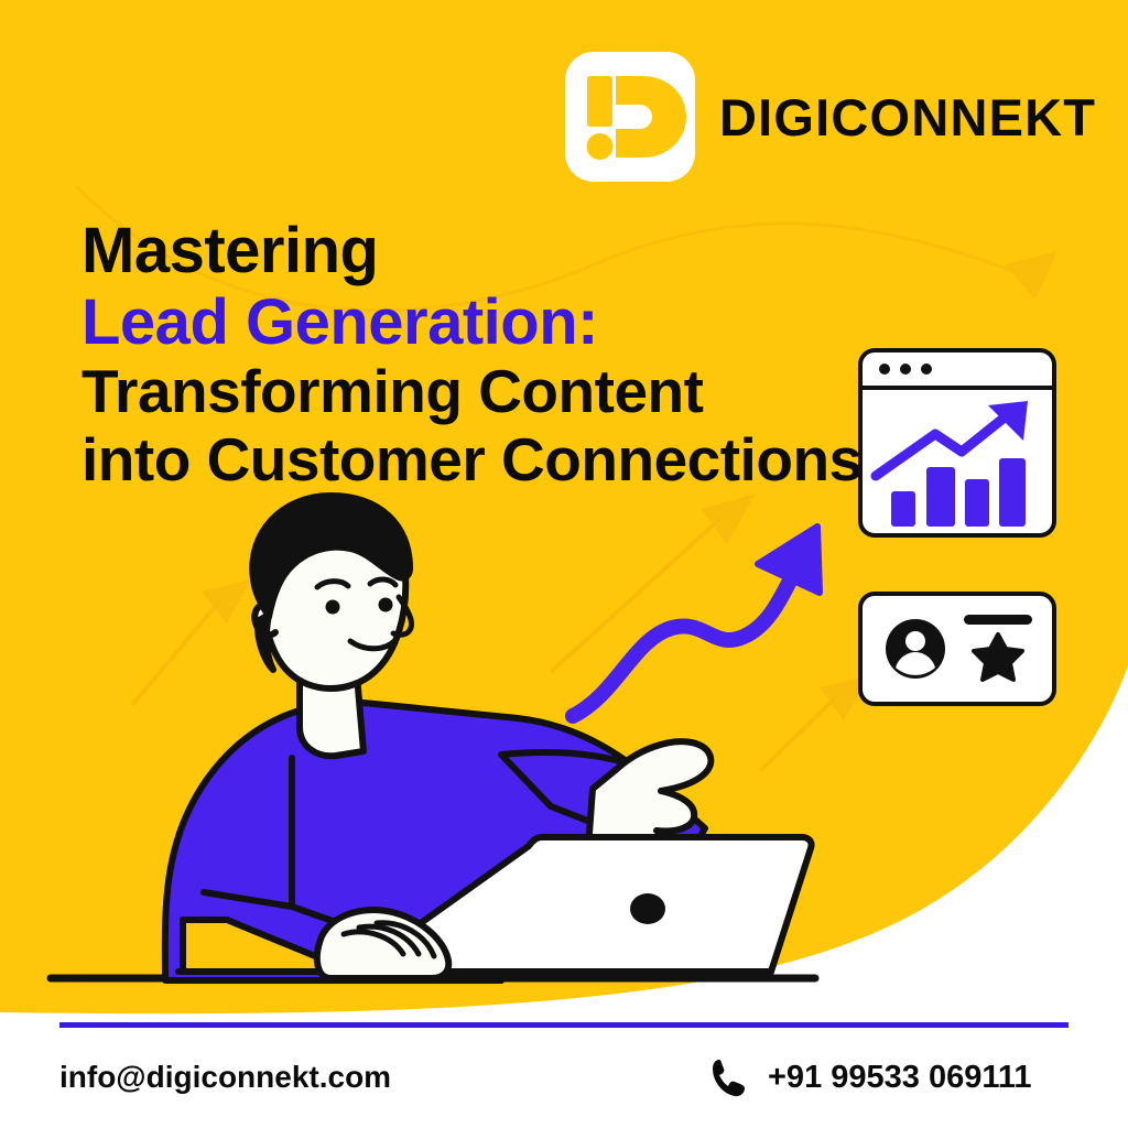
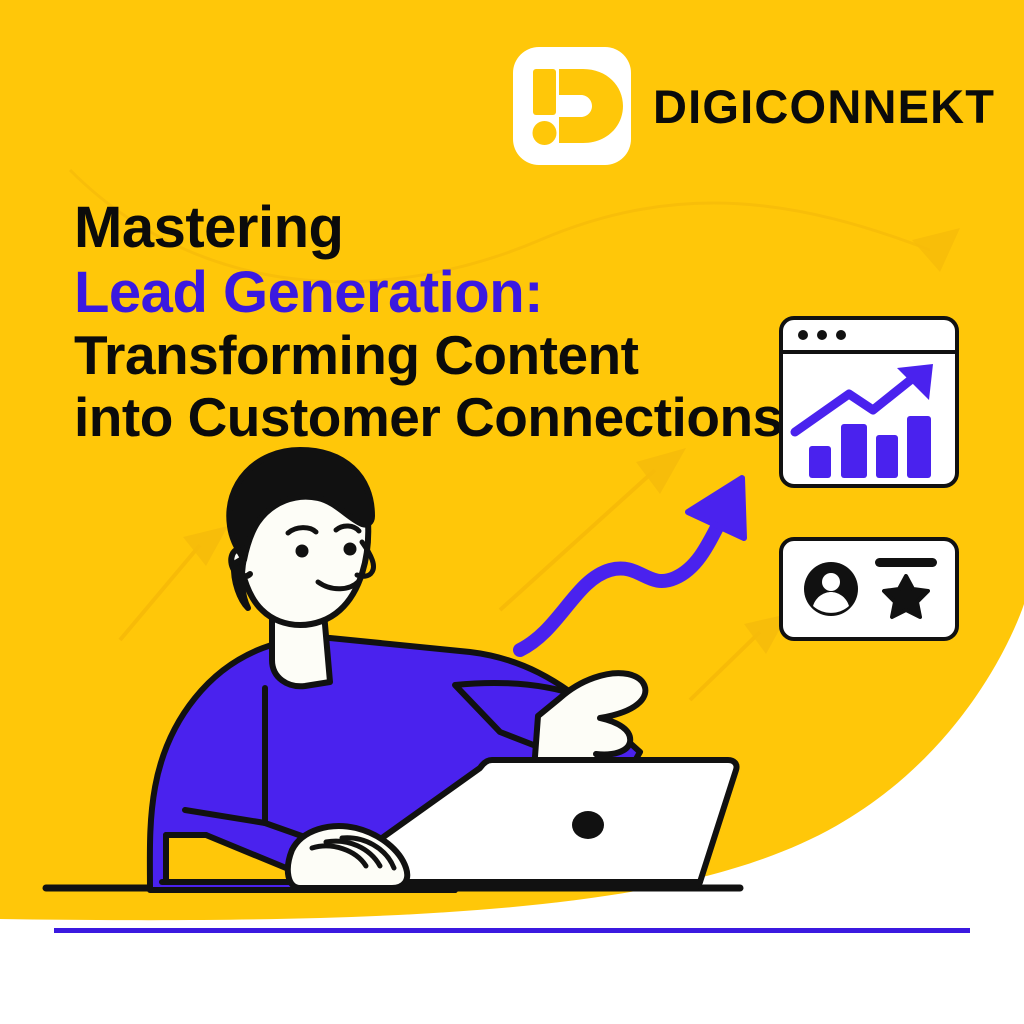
  DIGICONNEKT
  Mastering
  Lead Generation:
  Transforming Content
  into Customer Connections
- info@digiconnekt.com
- +91 99533 069111
